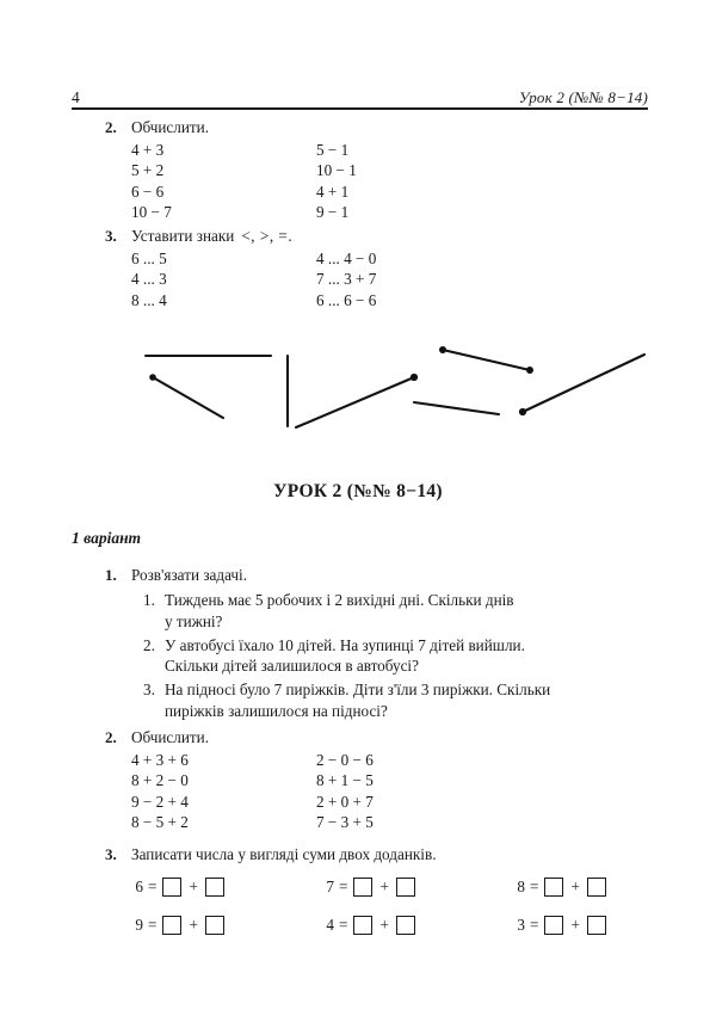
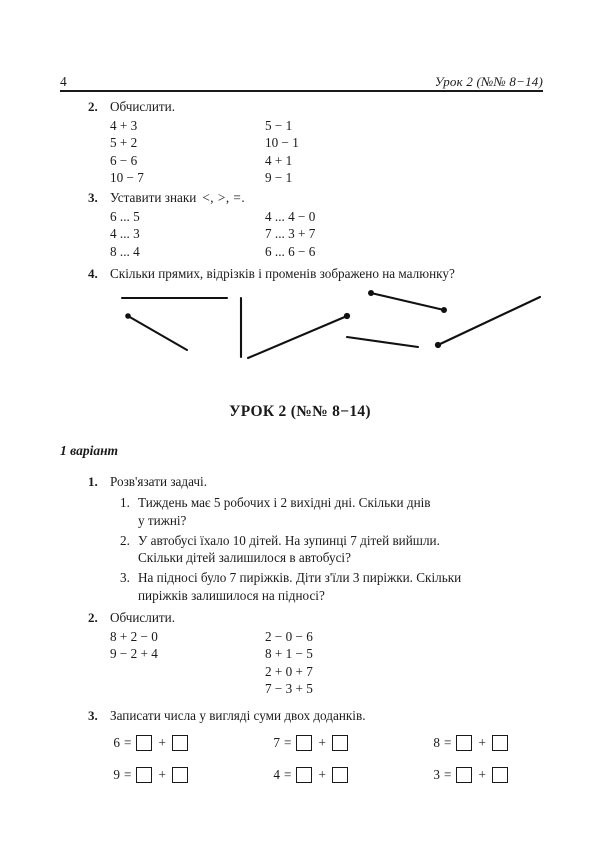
  4
  Урок 2 (№№ 8−14)
  2.
  Обчислити.
  4 + 3
  5 + 2
  6 − 6
  10 − 7
  5 − 1
  10 − 1
  4 + 1
  9 − 1
  3.
  Уставити знаки
  <, >, =.
  6 ... 5
  4 ... 3
  8 ... 4
  4 ... 4 − 0
  7 ... 3 + 7
  6 ... 6 − 6
+ 4.
+ Скільки прямих, відрізків і променів зображено на малюнку?
  УРОК 2 (№№ 8−14)
  1 варіант
  1.
  Розв'язати задачі.
  1.
  Тиждень має 5 робочих і 2 вихідні дні. Скільки днів
  у тижні?
  2.
  У автобусі їхало 10 дітей. На зупинці 7 дітей вийшли.
  Скільки дітей залишилося в автобусі?
  3.
  На підносі було 7 пиріжків. Діти з'їли 3 пиріжки. Скільки
  пиріжків залишилося на підносі?
  2.
  Обчислити.
- 4 + 3 + 6
  8 + 2 − 0
  9 − 2 + 4
- 8 − 5 + 2
  2 − 0 − 6
  8 + 1 − 5
  2 + 0 + 7
  7 − 3 + 5
  3.
  Записати числа у вигляді суми двох доданків.
  6
  =
  +
  7
  =
  +
  8
  =
  +
  9
  =
  +
  4
  =
  +
  3
  =
  +
